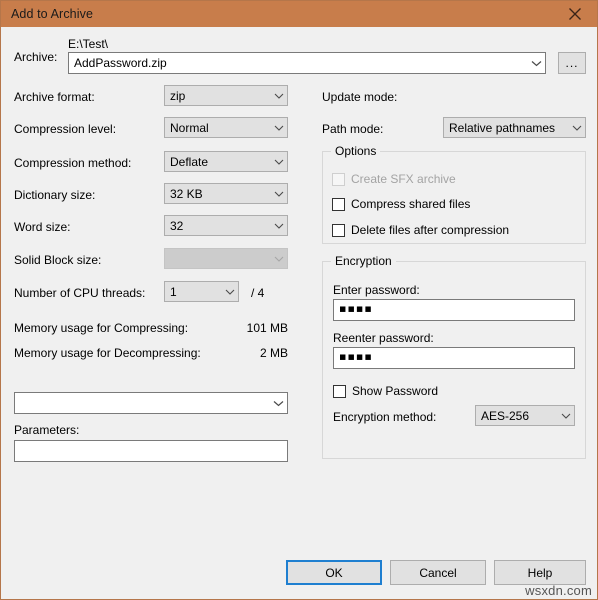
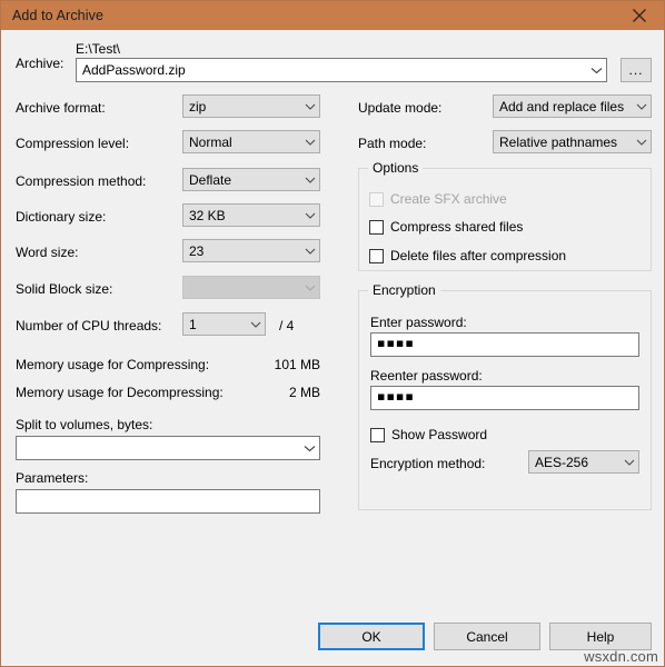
  Add to Archive
  Archive:
  E:\Test\
  AddPassword.zip
  ...
  Archive format:
  zip
  Compression level:
  Normal
  Compression method:
  Deflate
  Dictionary size:
  32 KB
  Word size:
- 32
+ 23
  Solid Block size:
  Number of CPU threads:
  1
  / 4
  Memory usage for Compressing:
  101 MB
  Memory usage for Decompressing:
  2 MB
+ Split to volumes, bytes:
  Parameters:
  Update mode:
+ Add and replace files
  Path mode:
  Relative pathnames
  Options
  Create SFX archive
  Compress shared files
  Delete files after compression
  Encryption
  Enter password:
  ▪▪▪▪
  Reenter password:
  ▪▪▪▪
  Show Password
  Encryption method:
  AES-256
  OK
  Cancel
  Help
  wsxdn.com
